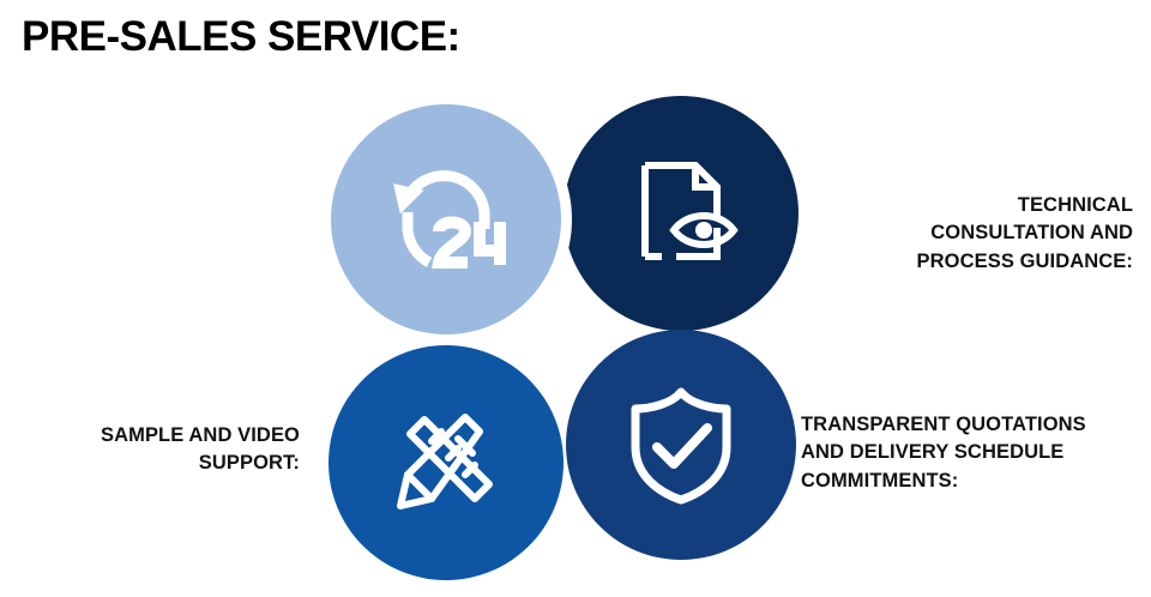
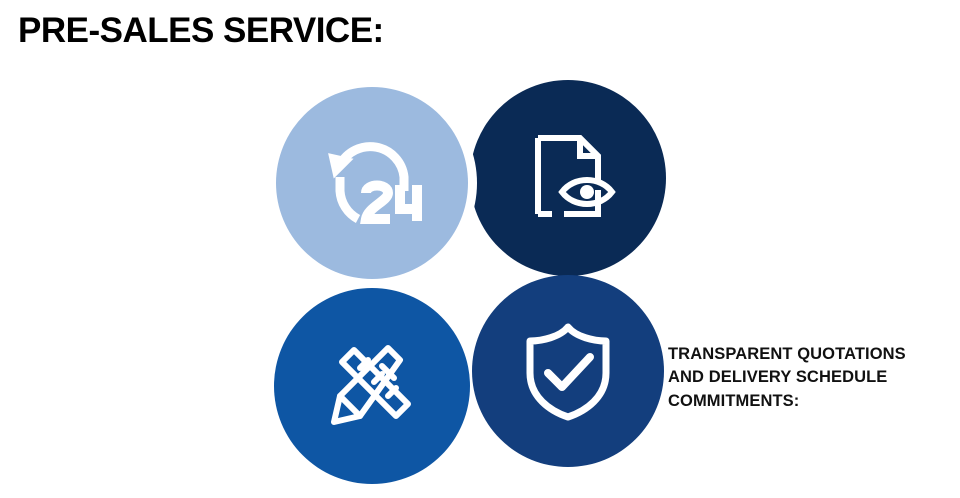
  PRE-SALES SERVICE:
- TECHNICAL
- CONSULTATION AND
- PROCESS GUIDANCE:
- SAMPLE AND VIDEO
- SUPPORT:
  TRANSPARENT QUOTATIONS
  AND DELIVERY SCHEDULE
  COMMITMENTS:
